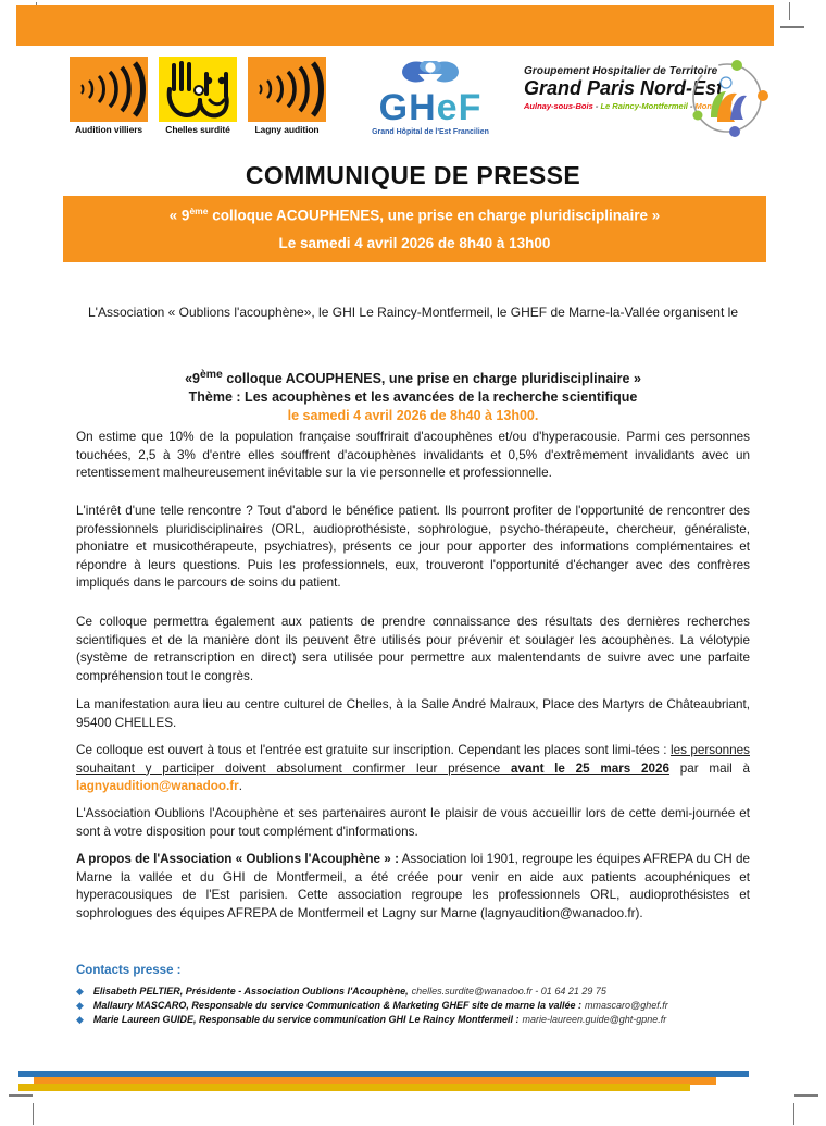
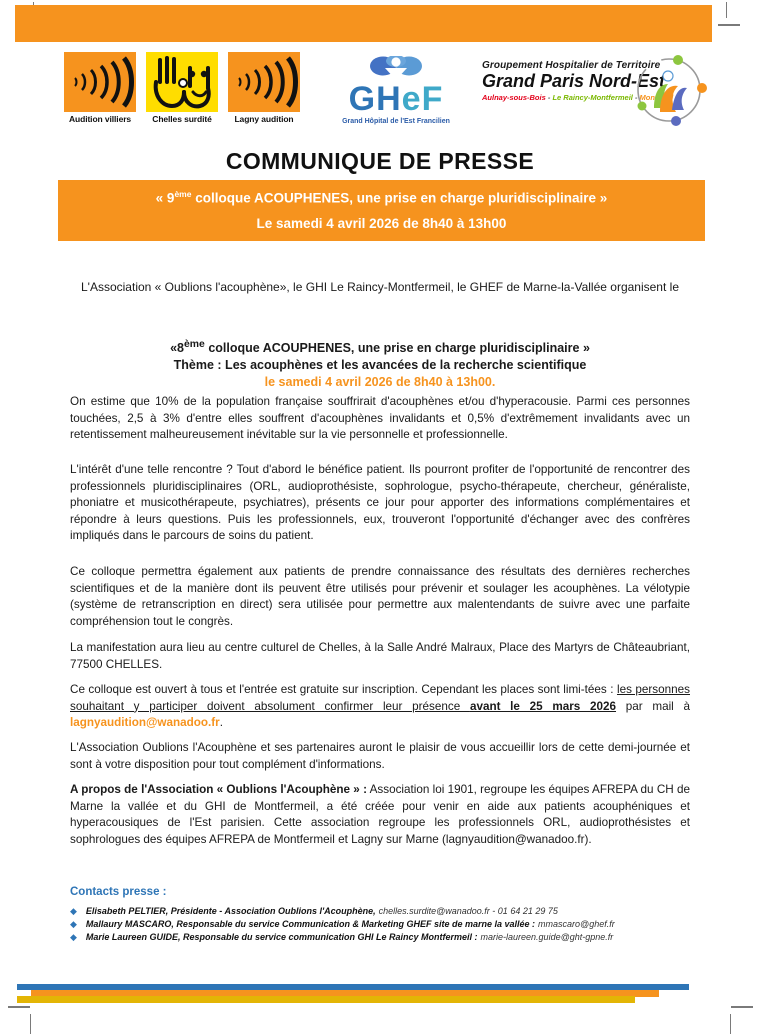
  Audition villiers
  Chelles surdité
  Lagny audition
  GHeF
  Groupement Hospitalier de Territoire
  Grand Paris Nord-Est
  Aulnay-sous-Bois - Le Raincy-Montfermeil - Mon
  COMMUNIQUE DE PRESSE
  « 9ème colloque ACOUPHENES, une prise en charge pluridisciplinaire »
  Le samedi 4 avril 2026 de 8h40 à 13h00
  L'Association « Oublions l'acouphène», le GHI Le Raincy-Montfermeil, le GHEF de Marne-la-Vallée organisent le
- «9ème colloque ACOUPHENES, une prise en charge pluridisciplinaire »
+ «8ème colloque ACOUPHENES, une prise en charge pluridisciplinaire »
  Thème : Les acouphènes et les avancées de la recherche scientifique
  le samedi 4 avril 2026 de 8h40 à 13h00.
  On estime que 10% de la population française souffrirait d'acouphènes et/ou d'hyperacousie. Parmi ces personnes touchées, 2,5 à 3% d'entre elles souffrent d'acouphènes invalidants et 0,5% d'extrêmement invalidants avec un retentissement malheureusement inévitable sur la vie personnelle et professionnelle.
  L'intérêt d'une telle rencontre ? Tout d'abord le bénéfice patient. Ils pourront profiter de l'opportunité de rencontrer des professionnels pluridisciplinaires (ORL, audioprothésiste, sophrologue, psycho-thérapeute, chercheur, généraliste, phoniatre et musicothérapeute, psychiatres), présents ce jour pour apporter des informations complémentaires et répondre à leurs questions. Puis les professionnels, eux, trouveront l'opportunité d'échanger avec des confrères impliqués dans le parcours de soins du patient.
  Ce colloque permettra également aux patients de prendre connaissance des résultats des dernières recherches scientifiques et de la manière dont ils peuvent être utilisés pour prévenir et soulager les acouphènes. La vélotypie (système de retranscription en direct) sera utilisée pour permettre aux malentendants de suivre avec une parfaite compréhension tout le congrès.
- La manifestation aura lieu au centre culturel de Chelles, à la Salle André Malraux, Place des Martyrs de Châteaubriant, 95400 CHELLES.
+ La manifestation aura lieu au centre culturel de Chelles, à la Salle André Malraux, Place des Martyrs de Châteaubriant, 77500 CHELLES.
  Ce colloque est ouvert à tous et l'entrée est gratuite sur inscription. Cependant les places sont limi-tées : les personnes souhaitant y participer doivent absolument confirmer leur présence avant le 25 mars 2026 par mail à lagnyaudition@wanadoo.fr.
  L'Association Oublions l'Acouphène et ses partenaires auront le plaisir de vous accueillir lors de cette demi-journée et sont à votre disposition pour tout complément d'informations.
  A propos de l'Association « Oublions l'Acouphène » : Association loi 1901, regroupe les équipes AFREPA du CH de Marne la vallée et du GHI de Montfermeil, a été créée pour venir en aide aux patients acouphéniques et hyperacousiques de l'Est parisien. Cette association regroupe les professionnels ORL, audioprothésistes et sophrologues des équipes AFREPA de Montfermeil et Lagny sur Marne (lagnyaudition@wanadoo.fr).
  Contacts presse :
  ◆
  Elisabeth PELTIER, Présidente - Association Oublions l'Acouphène,
  chelles.surdite@wanadoo.fr - 01 64 21 29 75
  ◆
  Mallaury MASCARO, Responsable du service Communication & Marketing GHEF site de marne la vallée :
  mmascaro@ghef.fr
  ◆
  Marie Laureen GUIDE, Responsable du service communication GHI Le Raincy Montfermeil :
  marie-laureen.guide@ght-gpne.fr
